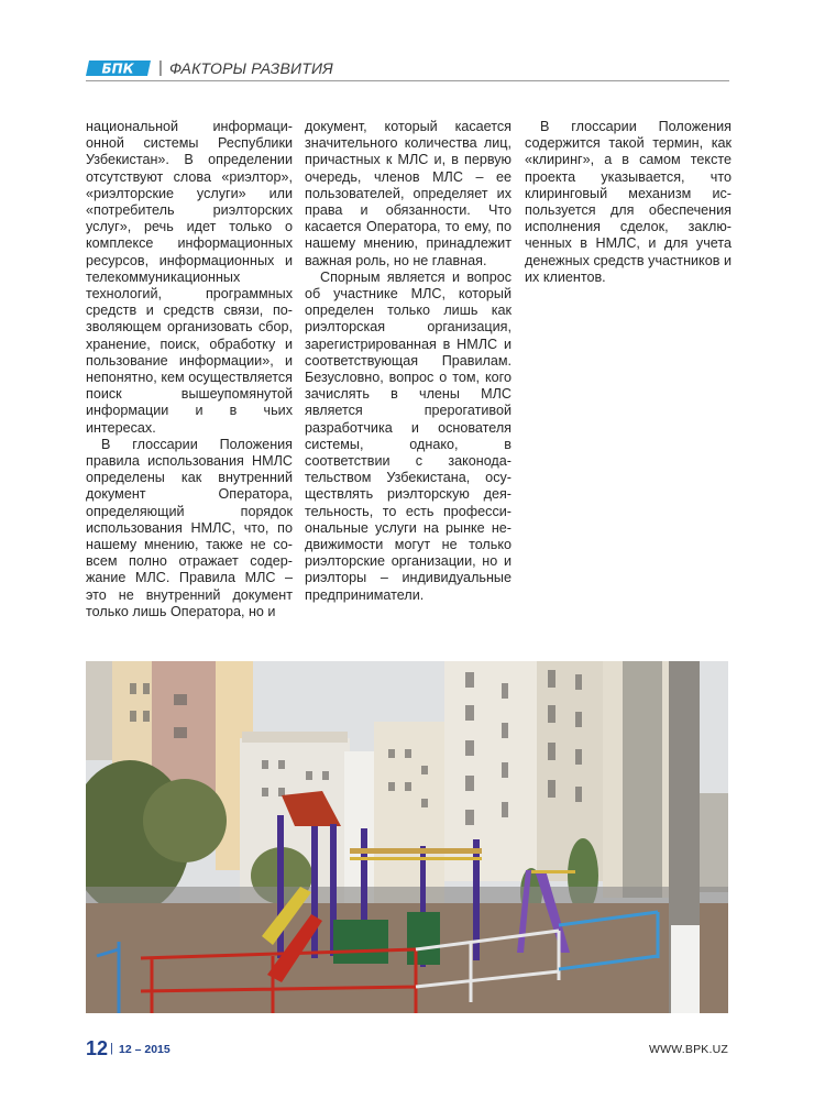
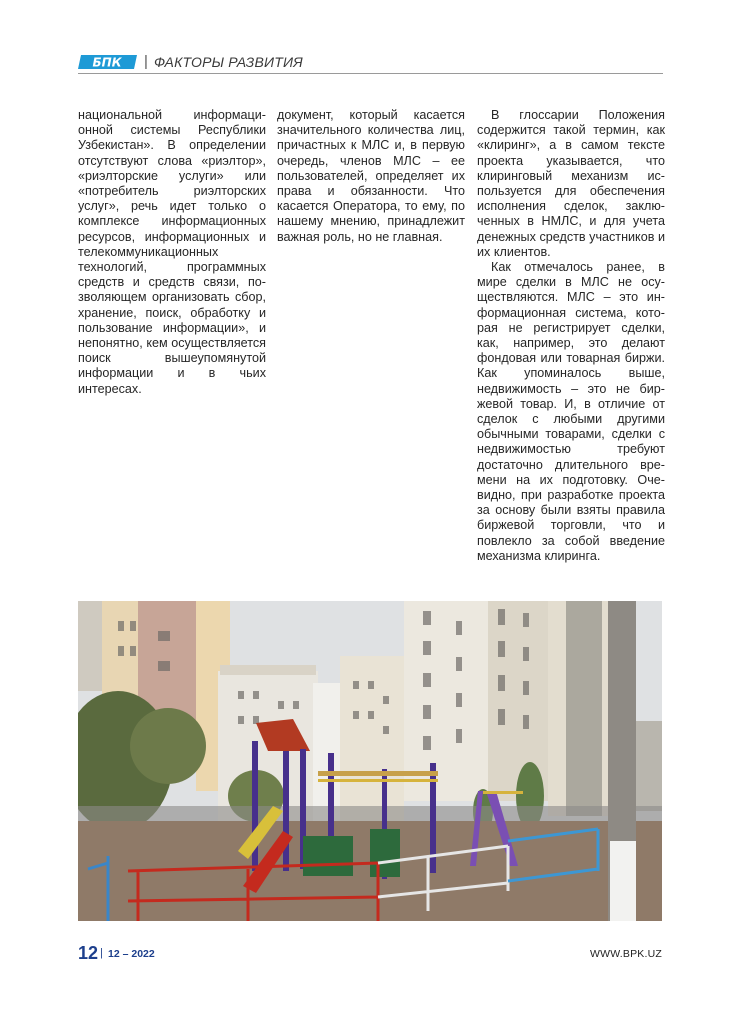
  БПК
  |
  ФАКТОРЫ РАЗВИТИЯ
  национальной информаци­онной системы Республики Узбекистан». В определении отсутствуют слова «риэлтор», «риэлторские услуги» или «потребитель риэлторских услуг», речь идет только о комплексе информационных ресурсов, информационных и телекоммуникационных технологий, программных средств и средств связи, по­зволяющем организовать сбор, хранение, поиск, обра­ботку и пользование инфор­мации», и непонятно, кем осуществляется поиск выше­упомянутой информации и в чьих интересах.
- В глоссарии Положения правила использования НМЛС определены как вну­тренний документ Операто­ра, определяющий порядок использования НМЛС, что, по нашему мнению, также не со­всем полно отражает содер­жание МЛС. Правила МЛС – это не внутренний документ только лишь Оператора, но и
  документ, который касается значительного количества лиц, причастных к МЛС и, в первую очередь, членов МЛС – ее пользователей, опреде­ляет их права и обязанности. Что касается Оператора, то ему, по нашему мнению, при­надлежит важная роль, но не главная.
- Спорным является и во­прос об участнике МЛС, кото­рый определен только лишь как риэлторская организа­ция, зарегистрированная в НМЛС и соответствующая Правилам. Безусловно, во­прос о том, кого зачислять в члены МЛС является преро­гативой разработчика и ос­нователя системы, однако, в соответствии с законода­тельством Узбекистана, осу­ществлять риэлторскую дея­тельность, то есть професси­ональные услуги на рынке не­движимости могут не только риэлторские организации, но и риэлторы – индивидуаль­ные предприниматели.
  В глоссарии Положения содержится такой термин, как «клиринг», а в самом тек­сте проекта указывается, что клиринговый механизм ис­пользуется для обеспечения исполнения сделок, заклю­ченных в НМЛС, и для учета денежных средств участни­ков и их клиентов.
+ Как отмечалось ранее, в мире сделки в МЛС не осу­ществляются. МЛС – это ин­формационная система, кото­рая не регистрирует сделки, как, например, это делают фондовая или товарная бир­жи. Как упоминалось выше, недвижимость – это не бир­жевой товар. И, в отличие от сделок с любыми другими обычными товарами, сделки с недвижимостью требуют достаточно длительного вре­мени на их подготовку. Оче­видно, при разработке про­екта за основу были взяты правила биржевой торговли, что и повлекло за собой вве­дение механизма клиринга.
  12
  |
- 12 – 2015
+ 12 – 2022
  WWW.BPK.UZ
